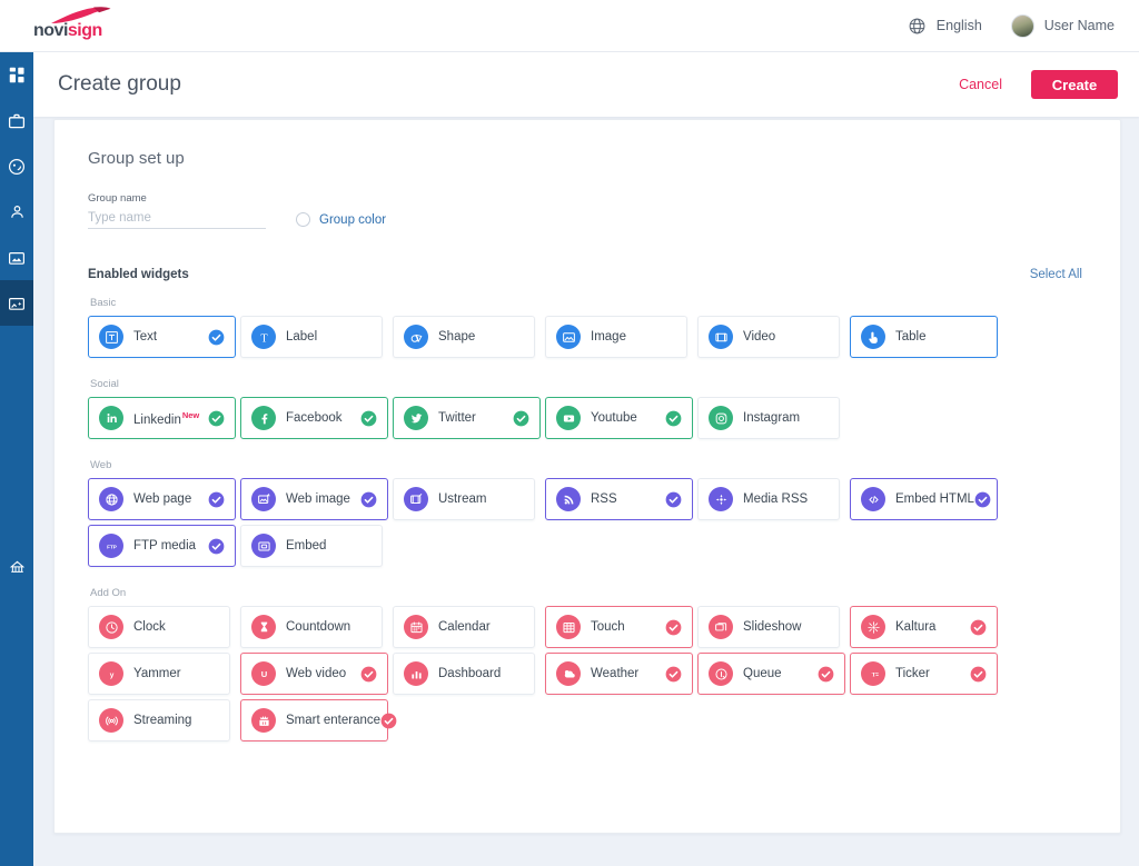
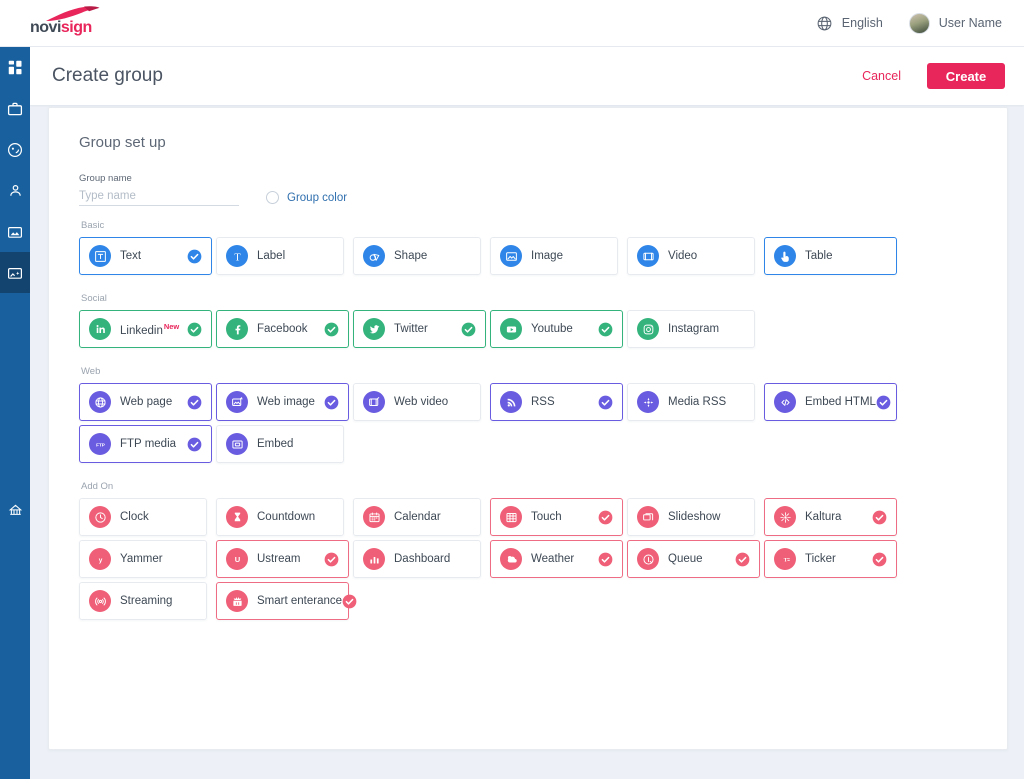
  novisign
  English
  User Name
  Create group
  Cancel
  Create
  Group set up
  Group name
  Type name
  Group color
- Enabled widgets
- Select All
  Basic
  Text
  T
  Label
  Shape
  Image
  Video
  Table
  Social
  LinkedinNew
  Facebook
  Twitter
  Youtube
  Instagram
  Web
  Web page
  Web image
- Ustream
+ Web video
  RSS
  Media RSS
  Embed HTML
  FTP media
  Embed
  Add On
  Clock
  Countdown
  Calendar
  Touch
  Slideshow
  Kaltura
  Yammer
  U
- Web video
+ Ustream
  Dashboard
  Weather
  Queue
  Ticker
  Streaming
  Smart enterance
